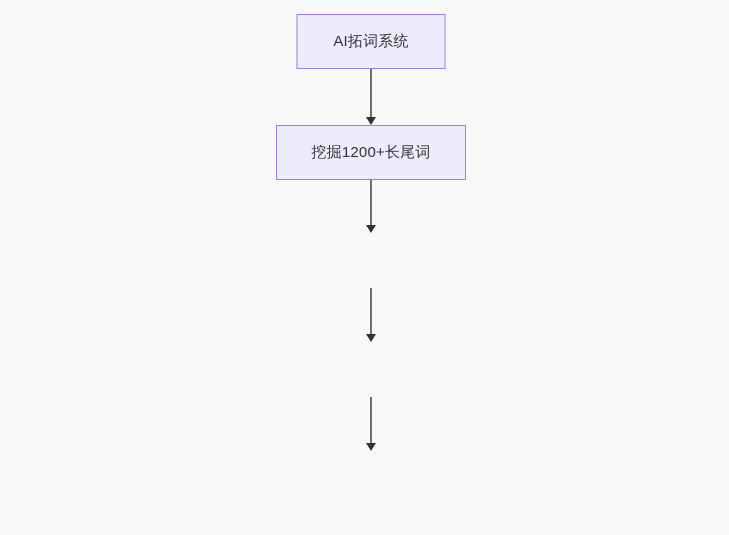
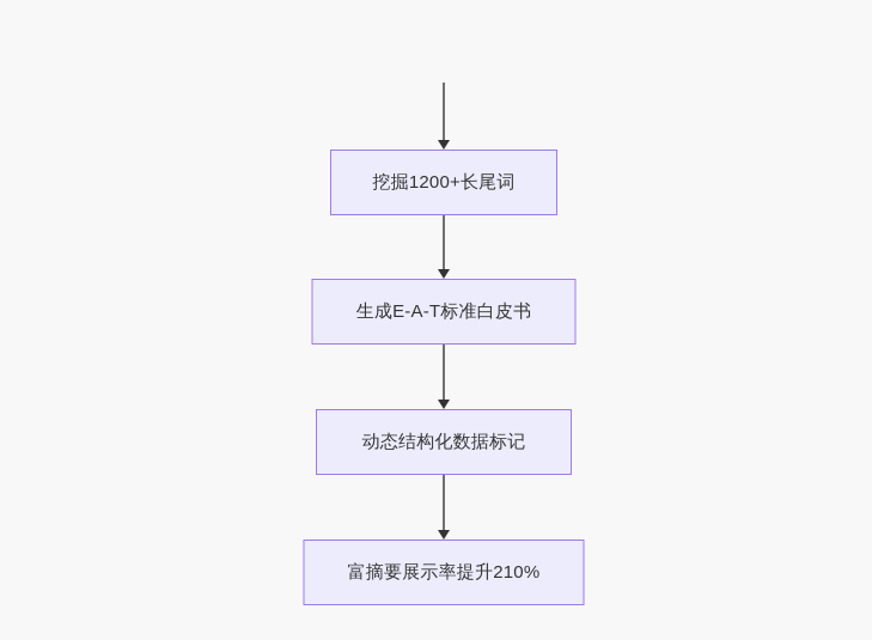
- AI拓词系统
  挖掘1200+长尾词
+ 生成E-A-T标准白皮书
+ 动态结构化数据标记
+ 富摘要展示率提升210%
